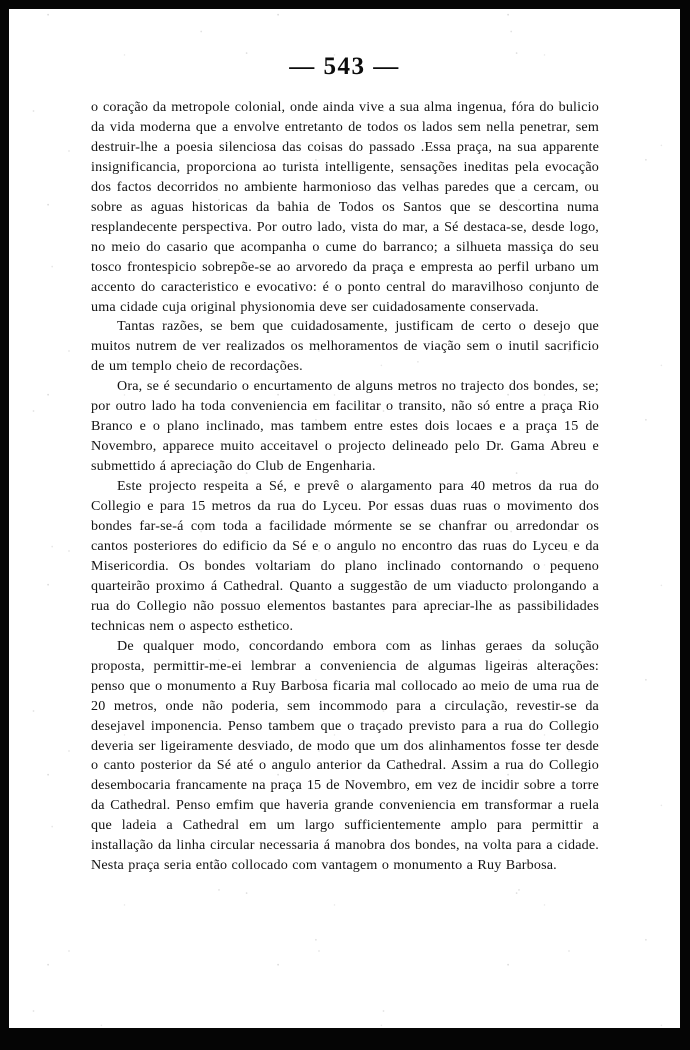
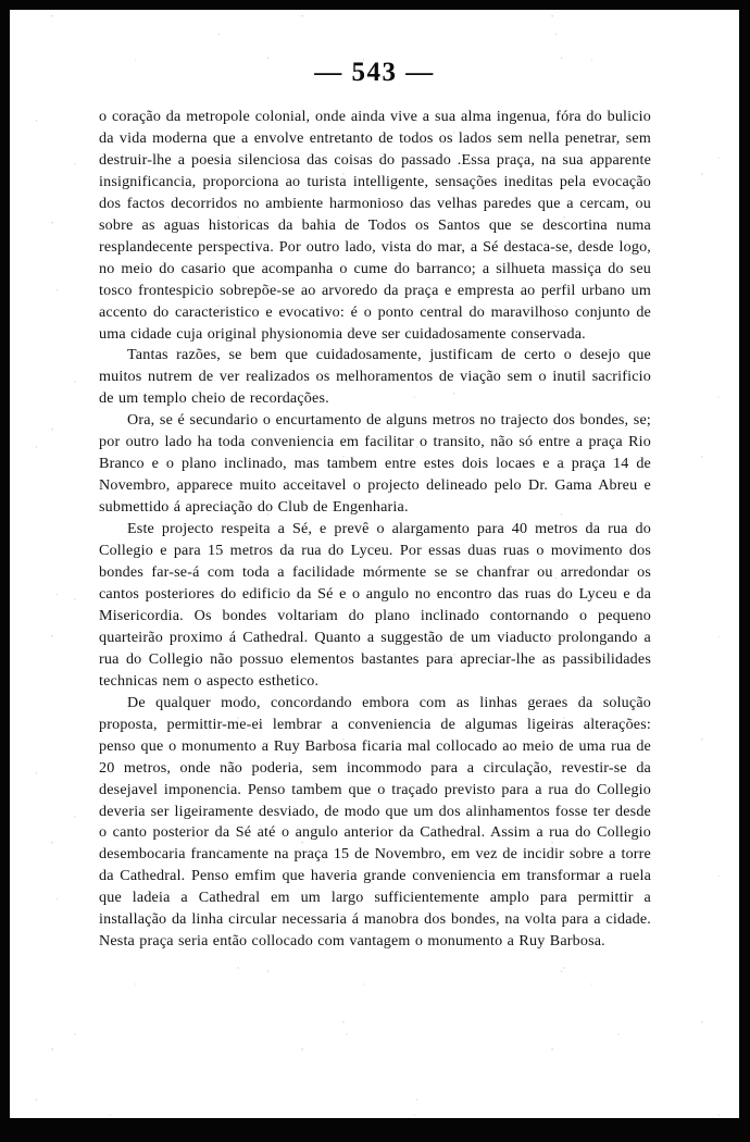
  — 543 —
  o coração da metropole colonial, onde ainda vive a sua alma ingenua, fóra do bulicio da vida moderna que a envolve entretanto de todos os lados sem nella penetrar, sem destruir-lhe a poesia silenciosa das coisas do passado .Essa praça, na sua apparente insignificancia, proporciona ao turista intelligente, sensações ineditas pela evocação dos factos decorridos no ambiente harmonioso das velhas paredes que a cercam, ou sobre as aguas historicas da bahia de Todos os Santos que se descortina numa resplandecente perspectiva. Por outro lado, vista do mar, a Sé destaca-se, desde logo, no meio do casario que acompanha o cume do barranco; a silhueta massiça do seu tosco frontespicio sobrepõe-se ao arvoredo da praça e empresta ao perfil urbano um accento do caracteristico e evocativo: é o ponto central do maravilhoso conjunto de uma cidade cuja original physionomia deve ser cuidadosamente conservada.
  Tantas razões, se bem que cuidadosamente, justificam de certo o desejo que muitos nutrem de ver realizados os melhoramentos de viação sem o inutil sacrificio de um templo cheio de recordações.
- Ora, se é secundario o encurtamento de alguns metros no trajecto dos bondes, se; por outro lado ha toda conveniencia em facilitar o transito, não só entre a praça Rio Branco e o plano inclinado, mas tambem entre estes dois locaes e a praça 15 de Novembro, apparece muito acceitavel o projecto delineado pelo Dr. Gama Abreu e submettido á apreciação do Club de Engenharia.
+ Ora, se é secundario o encurtamento de alguns metros no trajecto dos bondes, se; por outro lado ha toda conveniencia em facilitar o transito, não só entre a praça Rio Branco e o plano inclinado, mas tambem entre estes dois locaes e a praça 14 de Novembro, apparece muito acceitavel o projecto delineado pelo Dr. Gama Abreu e submettido á apreciação do Club de Engenharia.
  Este projecto respeita a Sé, e prevê o alargamento para 40 metros da rua do Collegio e para 15 metros da rua do Lyceu. Por essas duas ruas o movimento dos bondes far-se-á com toda a facilidade mórmente se se chanfrar ou arredondar os cantos posteriores do edificio da Sé e o angulo no encontro das ruas do Lyceu e da Misericordia. Os bondes voltariam do plano inclinado contornando o pequeno quarteirão proximo á Cathedral. Quanto a suggestão de um viaducto prolongando a rua do Collegio não possuo elementos bastantes para apreciar-lhe as passibilidades technicas nem o aspecto esthetico.
  De qualquer modo, concordando embora com as linhas geraes da solução proposta, permittir-me-ei lembrar a conveniencia de algumas ligeiras alterações: penso que o monumento a Ruy Barbosa ficaria mal collocado ao meio de uma rua de 20 metros, onde não poderia, sem incommodo para a circulação, revestir-se da desejavel imponencia. Penso tambem que o traçado previsto para a rua do Collegio deveria ser ligeiramente desviado, de modo que um dos alinhamentos fosse ter desde o canto posterior da Sé até o angulo anterior da Cathedral. Assim a rua do Collegio desembocaria francamente na praça 15 de Novembro, em vez de incidir sobre a torre da Cathedral. Penso emfim que haveria grande conveniencia em transformar a ruela que ladeia a Cathedral em um largo sufficientemente amplo para permittir a installação da linha circular necessaria á manobra dos bondes, na volta para a cidade. Nesta praça seria então collocado com vantagem o monumento a Ruy Barbosa.
